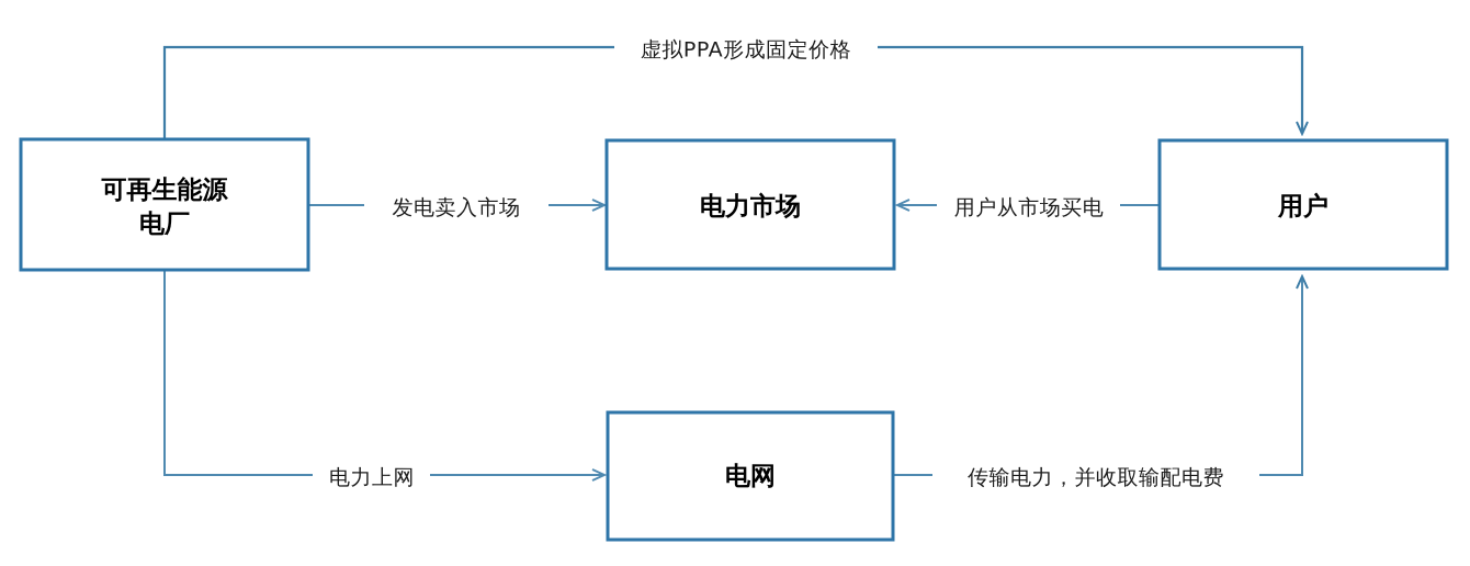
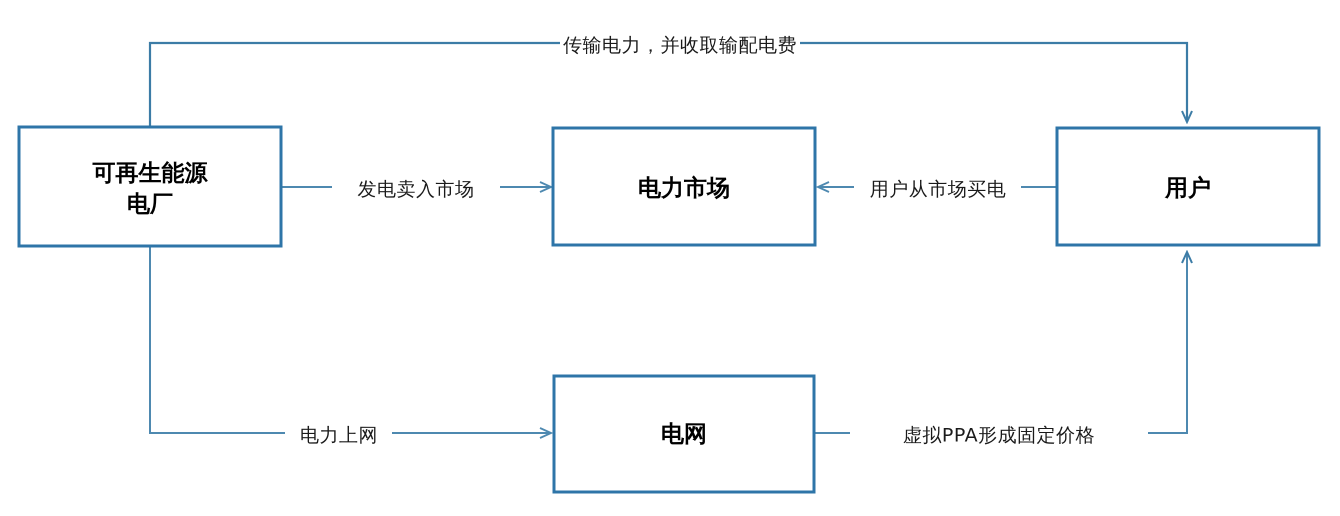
- 虚拟PPA形成固定价格
+ 传输电力，并收取输配电费
  发电卖入市场
  用户从市场买电
  电力上网
- 传输电力，并收取输配电费
+ 虚拟PPA形成固定价格
  可再生能源
  电厂
  电力市场
  用户
  电网
